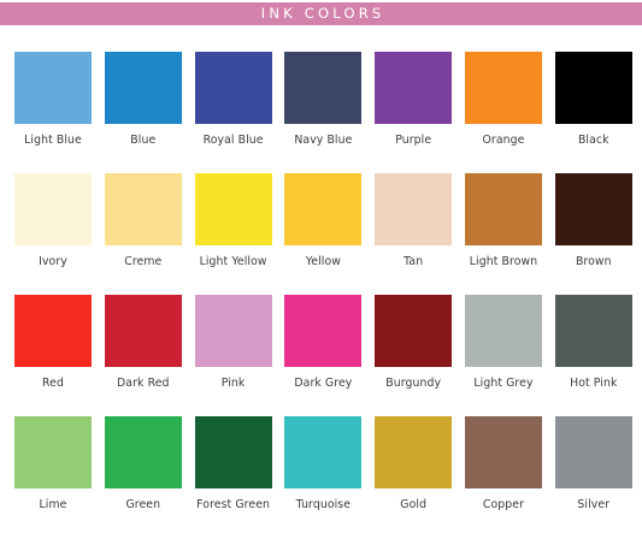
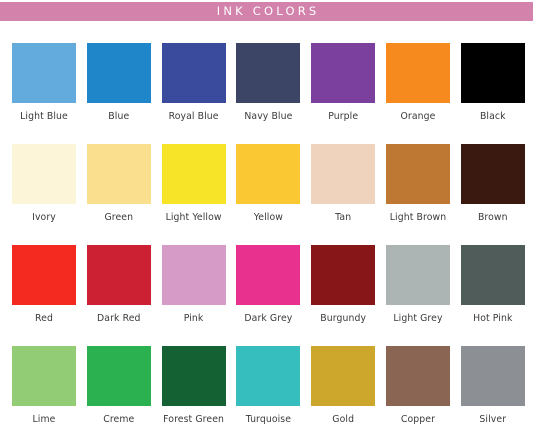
  INK COLORS
  Light Blue
  Blue
  Royal Blue
  Navy Blue
  Purple
  Orange
  Black
  Ivory
- Creme
+ Green
  Light Yellow
  Yellow
  Tan
  Light Brown
  Brown
  Red
  Dark Red
  Pink
  Dark Grey
  Burgundy
  Light Grey
  Hot Pink
  Lime
- Green
+ Creme
  Forest Green
  Turquoise
  Gold
  Copper
  Silver
